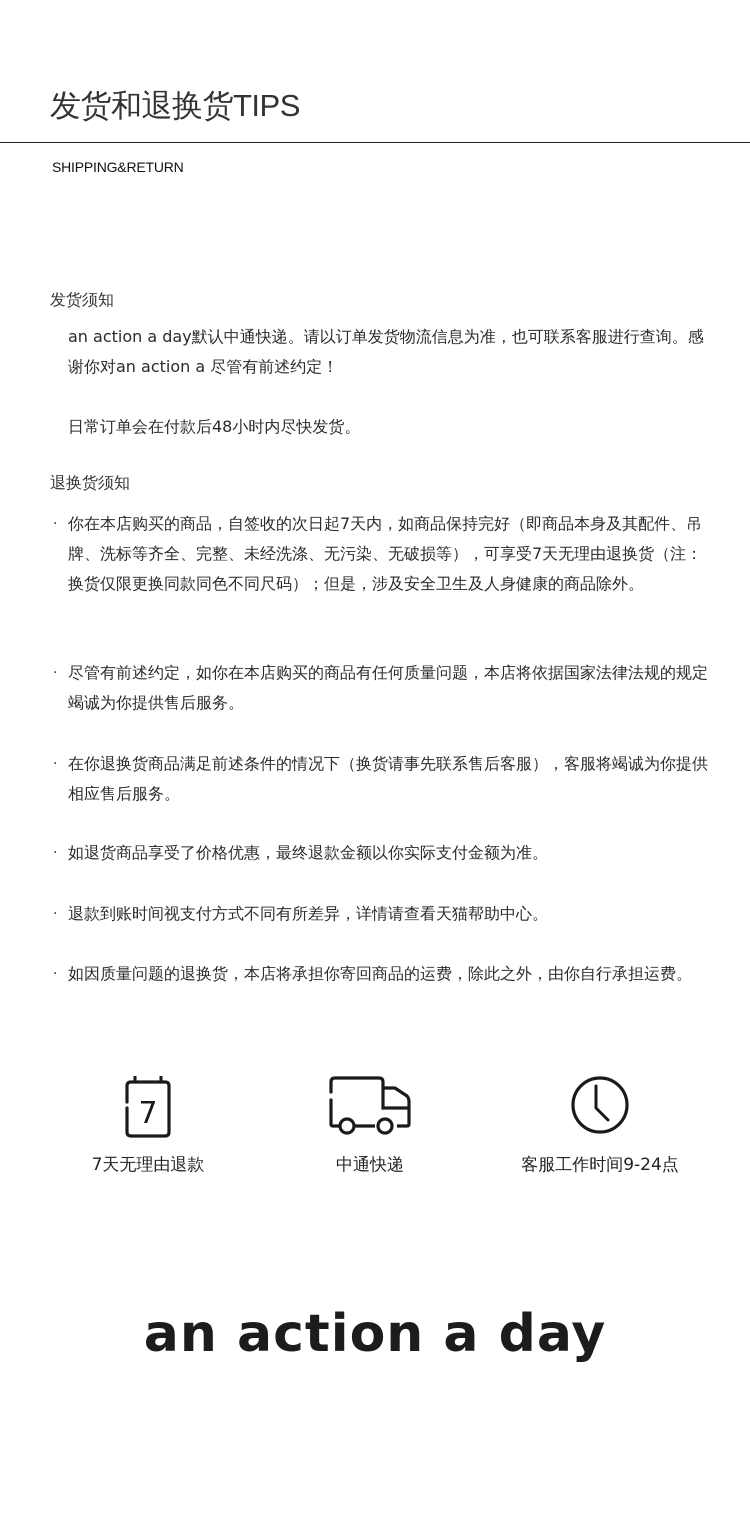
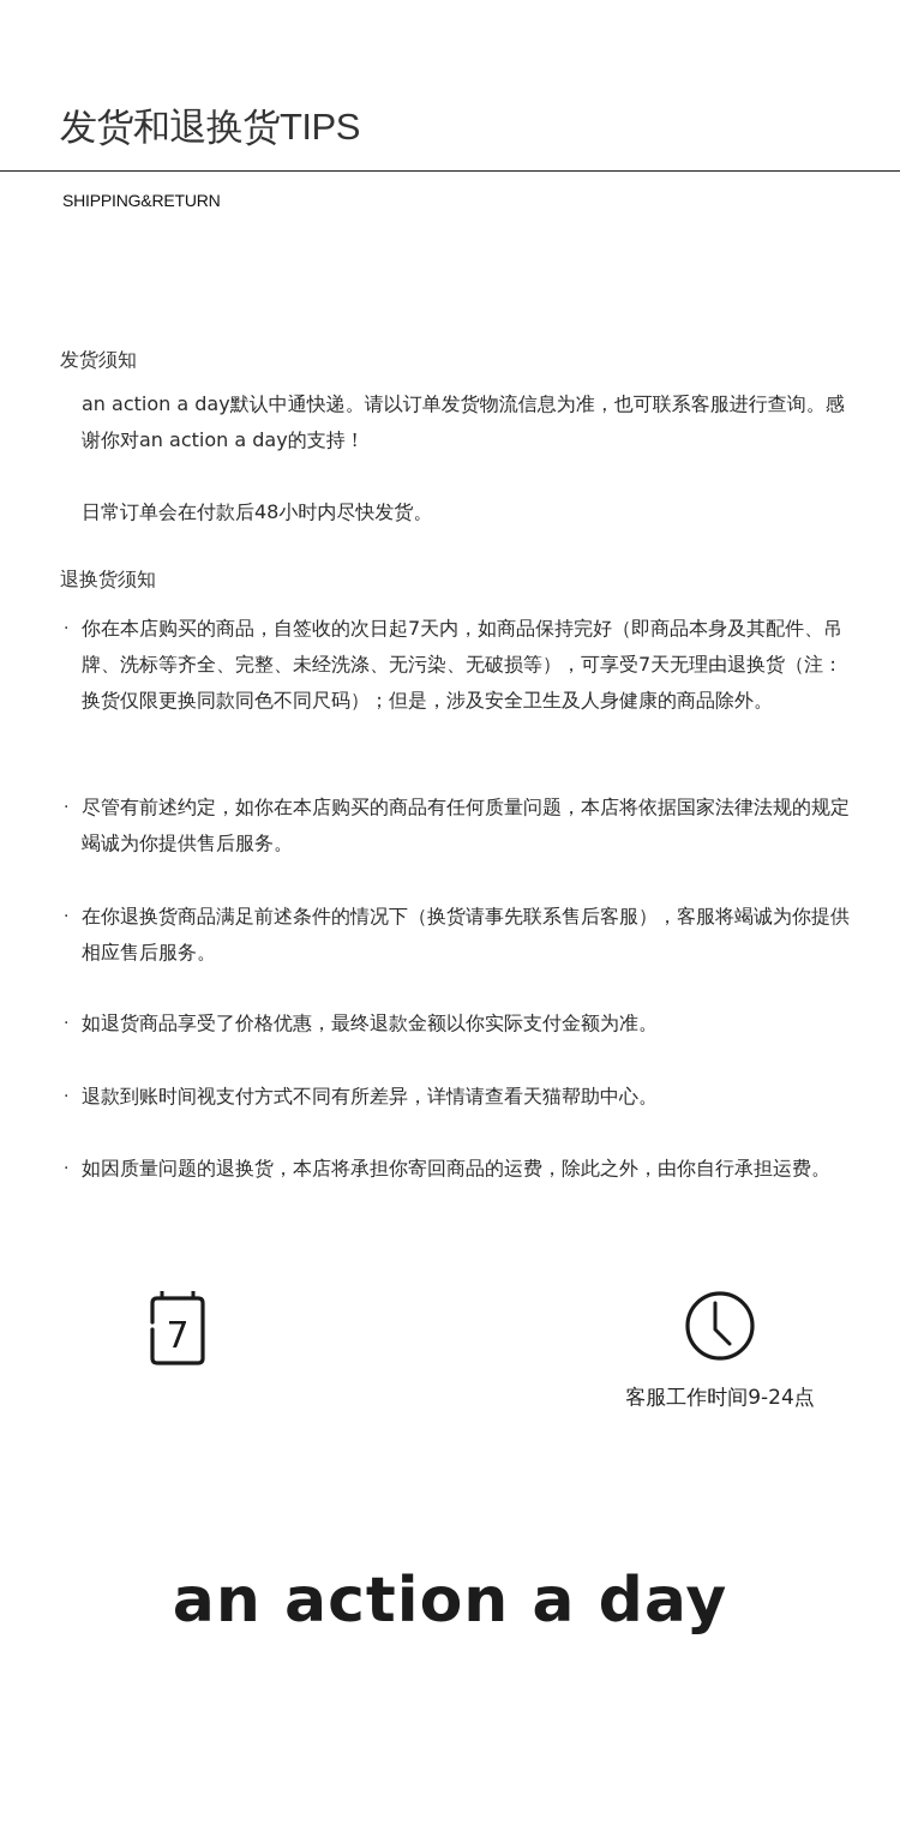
  发货和退换货TIPS
  SHIPPING&RETURN
  发货须知
- an action a day默认中通快递。请以订单发货物流信息为准，也可联系客服进行查询。感谢你对an action a 尽管有前述约定！
+ an action a day默认中通快递。请以订单发货物流信息为准，也可联系客服进行查询。感谢你对an action a day的支持！
  日常订单会在付款后48小时内尽快发货。
  退换货须知
  ·
  你在本店购买的商品，自签收的次日起7天内，如商品保持完好（即商品本身及其配件、吊牌、洗标等齐全、完整、未经洗涤、无污染、无破损等），可享受7天无理由退换货（注：换货仅限更换同款同色不同尺码）；但是，涉及安全卫生及人身健康的商品除外。
  ·
  尽管有前述约定，如你在本店购买的商品有任何质量问题，本店将依据国家法律法规的规定竭诚为你提供售后服务。
  ·
  在你退换货商品满足前述条件的情况下（换货请事先联系售后客服），客服将竭诚为你提供相应售后服务。
  ·
  如退货商品享受了价格优惠，最终退款金额以你实际支付金额为准。
  ·
  退款到账时间视支付方式不同有所差异，详情请查看天猫帮助中心。
  ·
  如因质量问题的退换货，本店将承担你寄回商品的运费，除此之外，由你自行承担运费。
  7
- 7天无理由退款
- 中通快递
  客服工作时间9-24点
  an action a day
